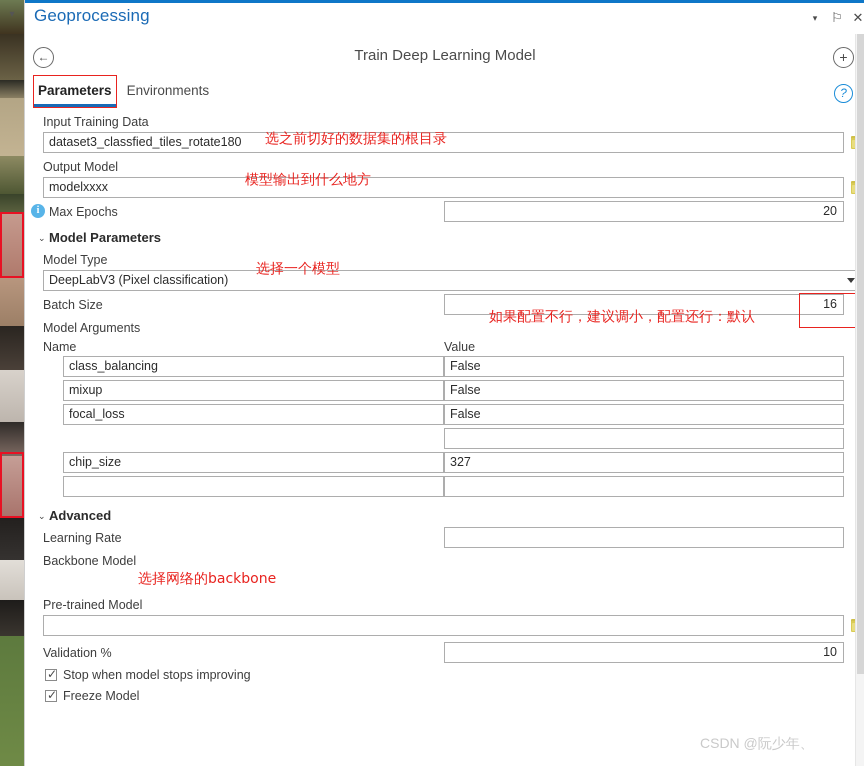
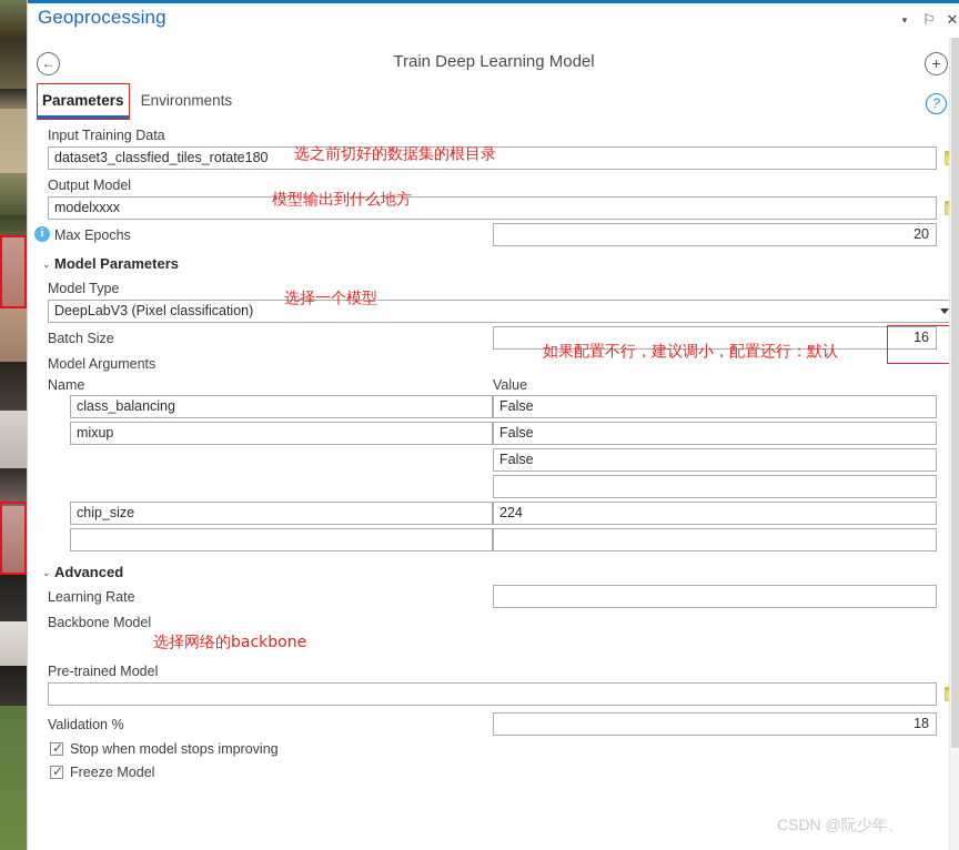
  ▾
  Geoprocessing
  ▾
  ⚐
  ✕
  ←
  Train Deep Learning Model
  +
  ?
  Parameters Environments
  Input Training Data
  dataset3_classfied_tiles_rotate180
  Output Model
  modelxxxx
  i
  Max Epochs
  20
  ⌄
  Model Parameters
  Model Type
  DeepLabV3 (Pixel classification)
  Batch Size
  16
  Model Arguments
  Name
  Value
  class_balancing
  False
  mixup
  False
- focal_loss
  False
  chip_size
- 327
+ 224
  ⌄
  Advanced
  Learning Rate
  Backbone Model
  Pre-trained Model
  Validation %
- 10
+ 18
  ✓
  Stop when model stops improving
  ✓
  Freeze Model
  选之前切好的数据集的根目录
  模型输出到什么地方
  选择一个模型
  如果配置不行，建议调小，配置还行：默认
  选择网络的backbone
  CSDN @阮少年、
